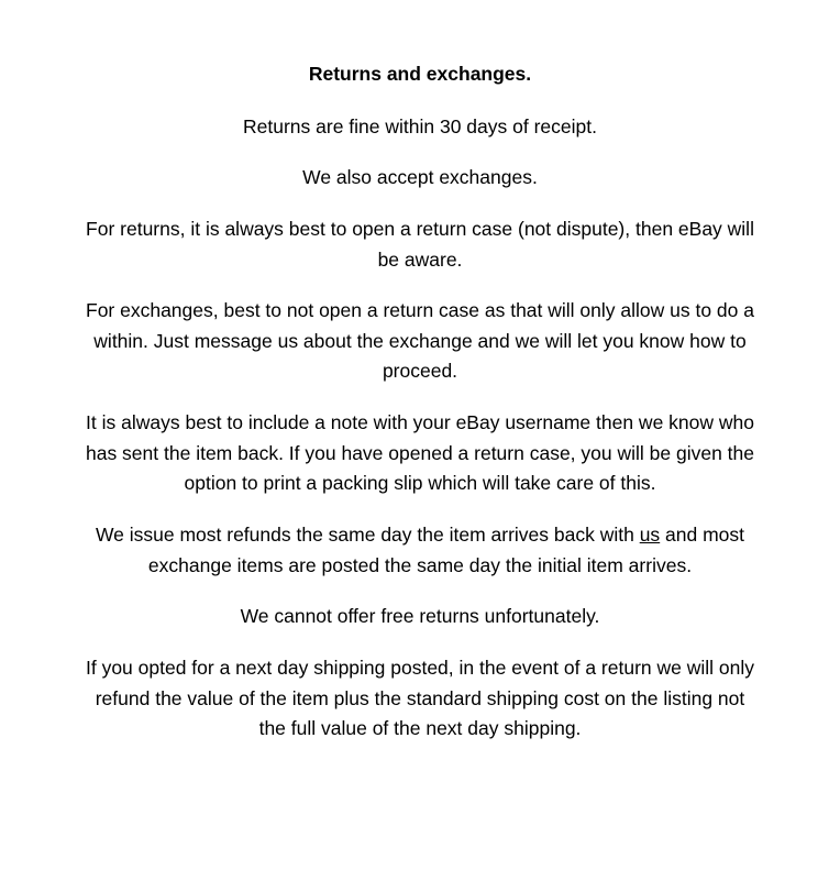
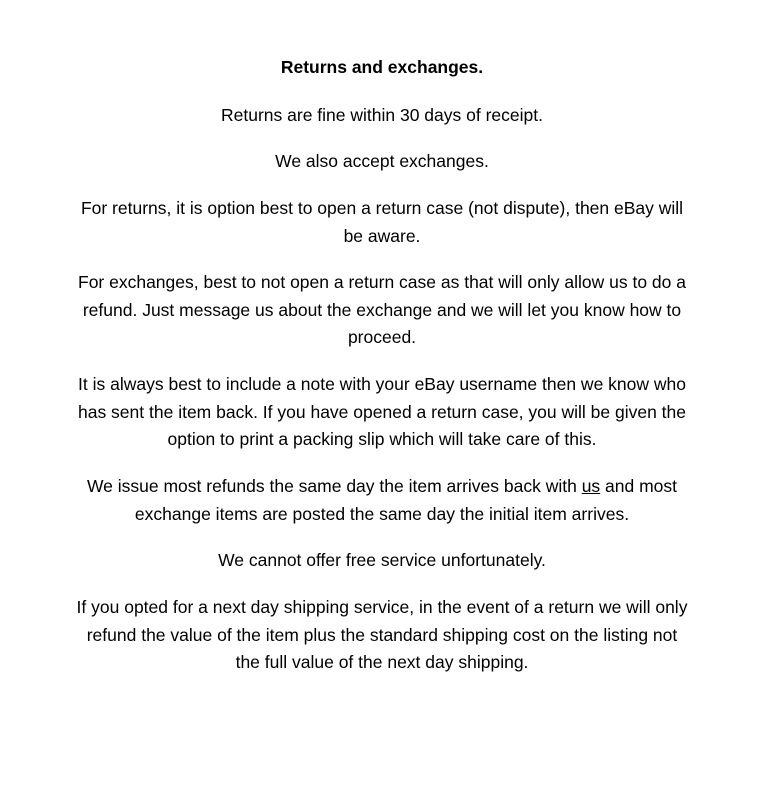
  Returns and exchanges.
  Returns are fine within 30 days of receipt.
  We also accept exchanges.
- For returns, it is always best to open a return case (not dispute), then eBay will be aware.
+ For returns, it is option best to open a return case (not dispute), then eBay will be aware.
- For exchanges, best to not open a return case as that will only allow us to do a within. Just message us about the exchange and we will let you know how to proceed.
+ For exchanges, best to not open a return case as that will only allow us to do a refund. Just message us about the exchange and we will let you know how to proceed.
  It is always best to include a note with your eBay username then we know who has sent the item back. If you have opened a return case, you will be given the option to print a packing slip which will take care of this.
  We issue most refunds the same day the item arrives back with us and most exchange items are posted the same day the initial item arrives.
- We cannot offer free returns unfortunately.
+ We cannot offer free service unfortunately.
- If you opted for a next day shipping posted, in the event of a return we will only refund the value of the item plus the standard shipping cost on the listing not the full value of the next day shipping.
+ If you opted for a next day shipping service, in the event of a return we will only refund the value of the item plus the standard shipping cost on the listing not the full value of the next day shipping.
